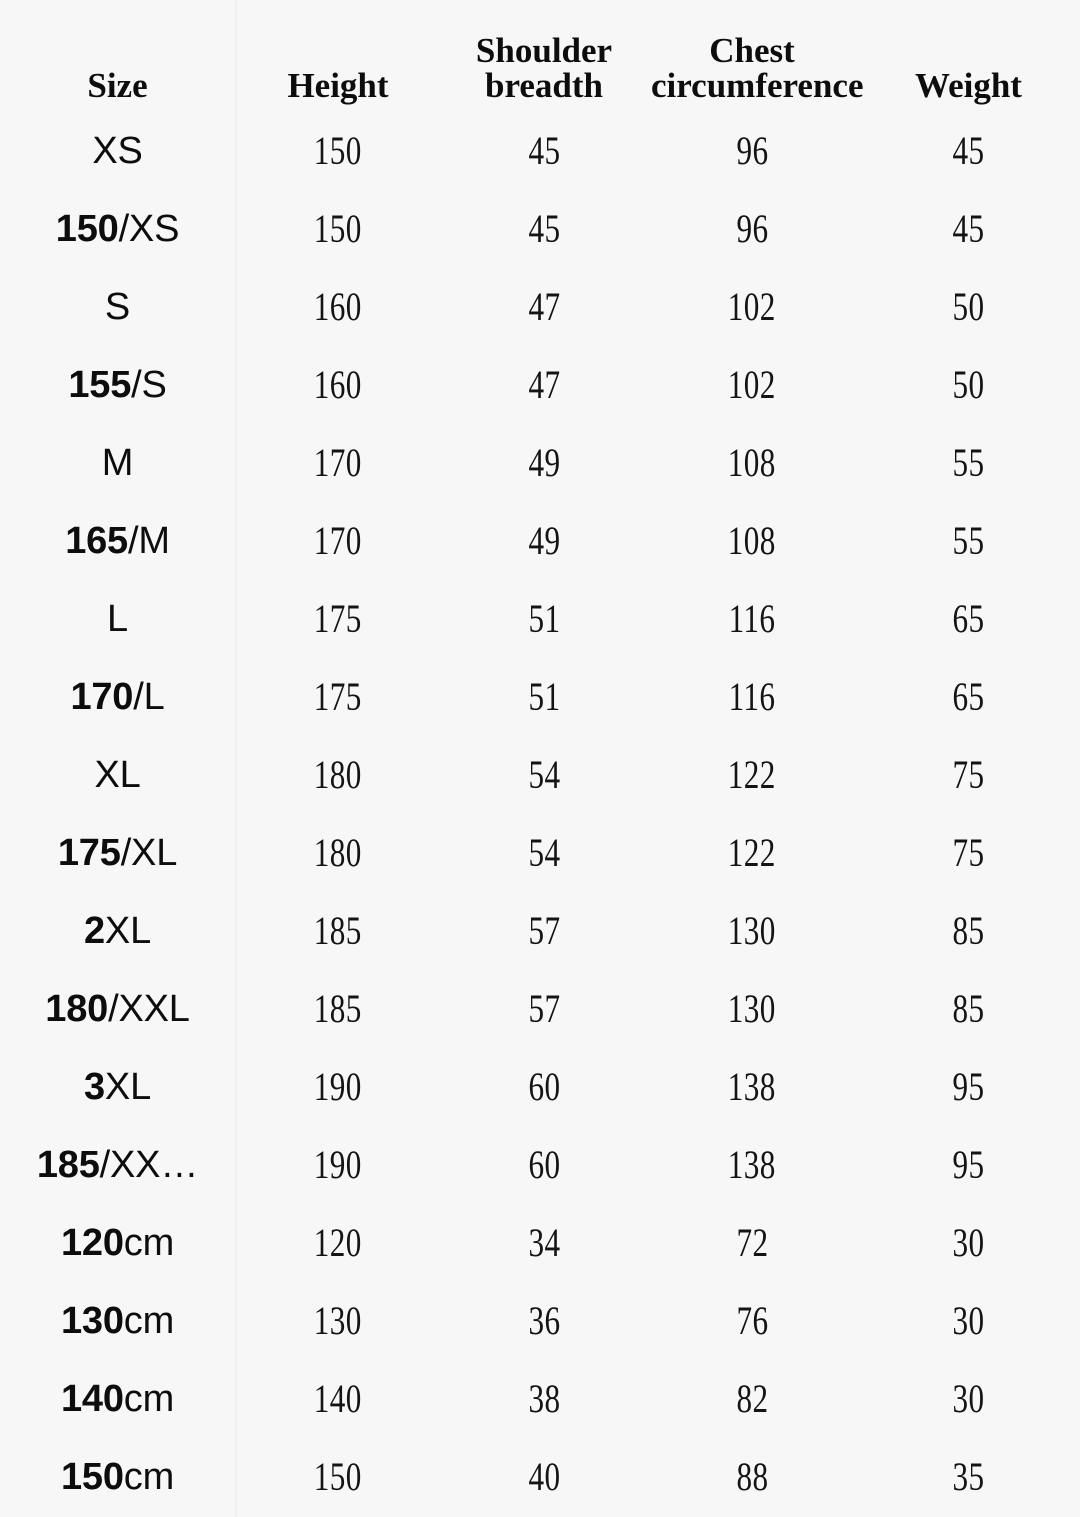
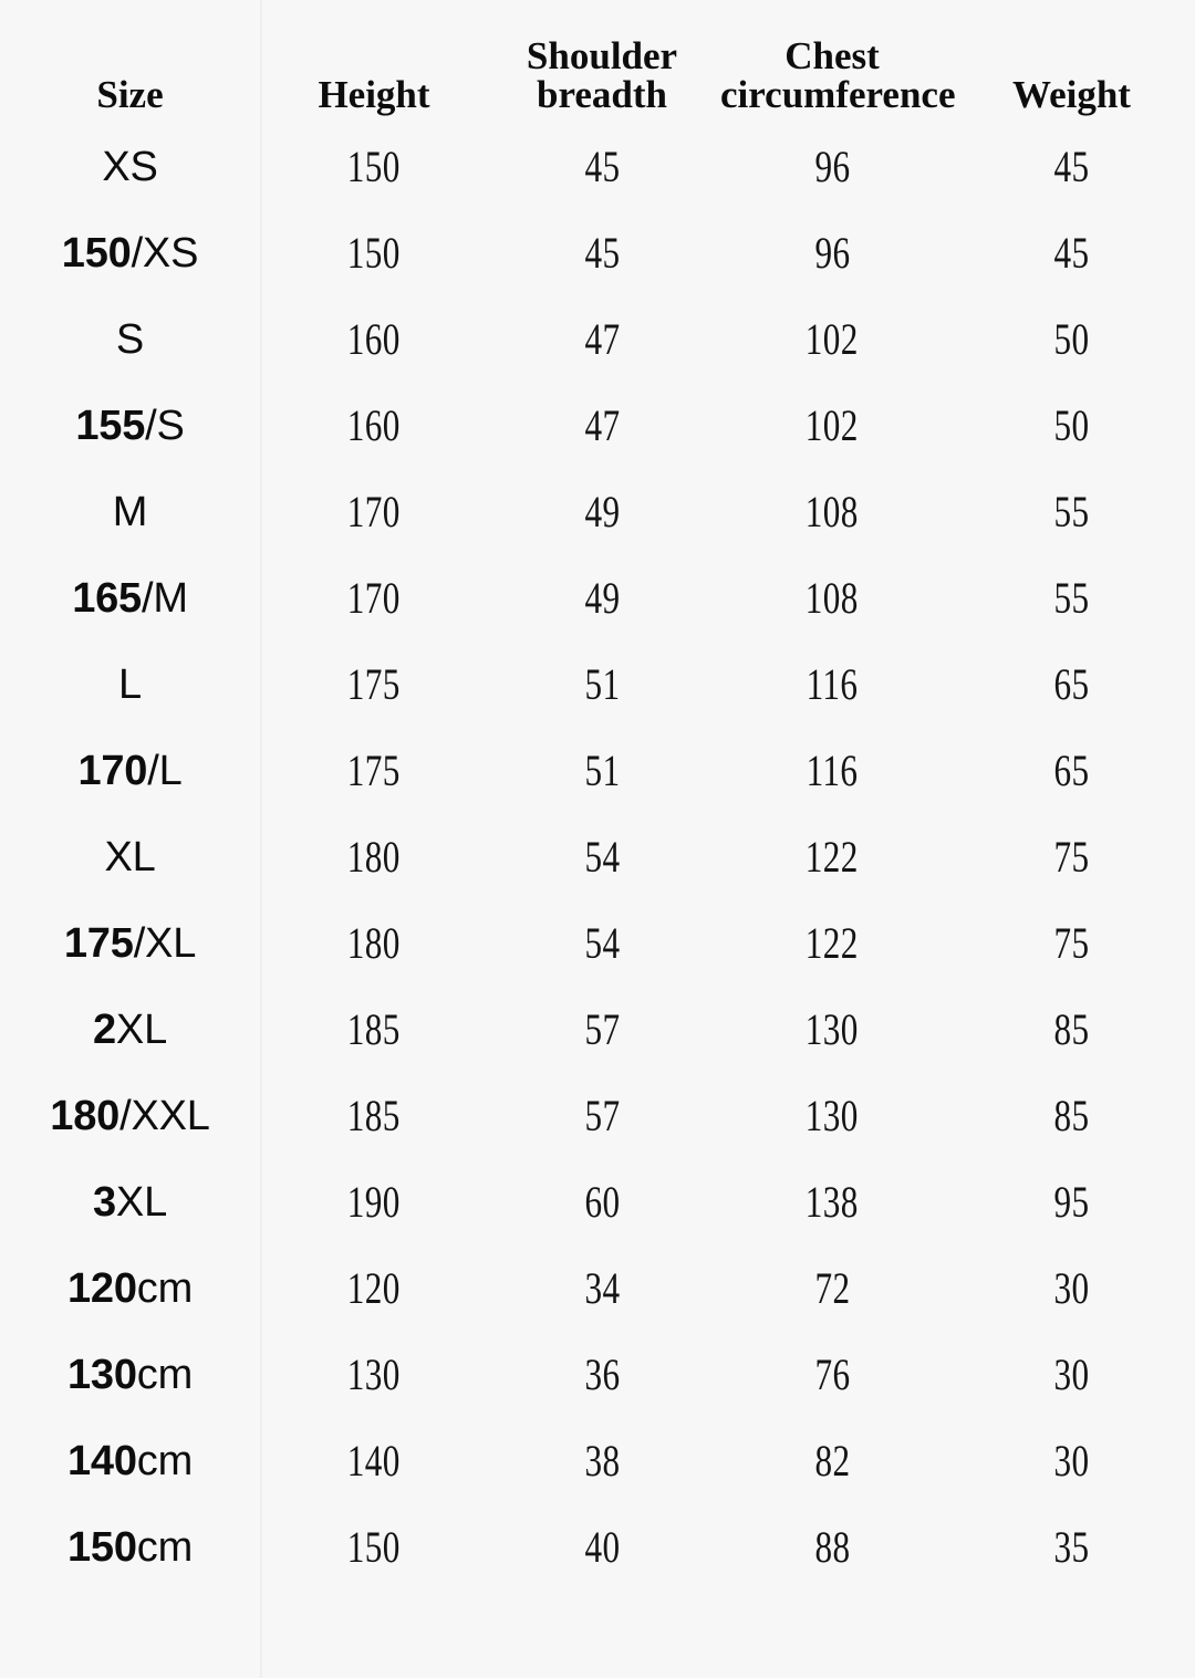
  Size	Height	Shoulder breadth	Chest circumference	Weight
  XS	150	45	96	45
  150/XS	150	45	96	45
  S	160	47	102	50
  155/S	160	47	102	50
  M	170	49	108	55
  165/M	170	49	108	55
  L	175	51	116	65
  170/L	175	51	116	65
  XL	180	54	122	75
  175/XL	180	54	122	75
  2XL	185	57	130	85
  180/XXL	185	57	130	85
  3XL	190	60	138	95
- 185/XX…	190	60	138	95
  120cm	120	34	72	30
  130cm	130	36	76	30
  140cm	140	38	82	30
  150cm	150	40	88	35
